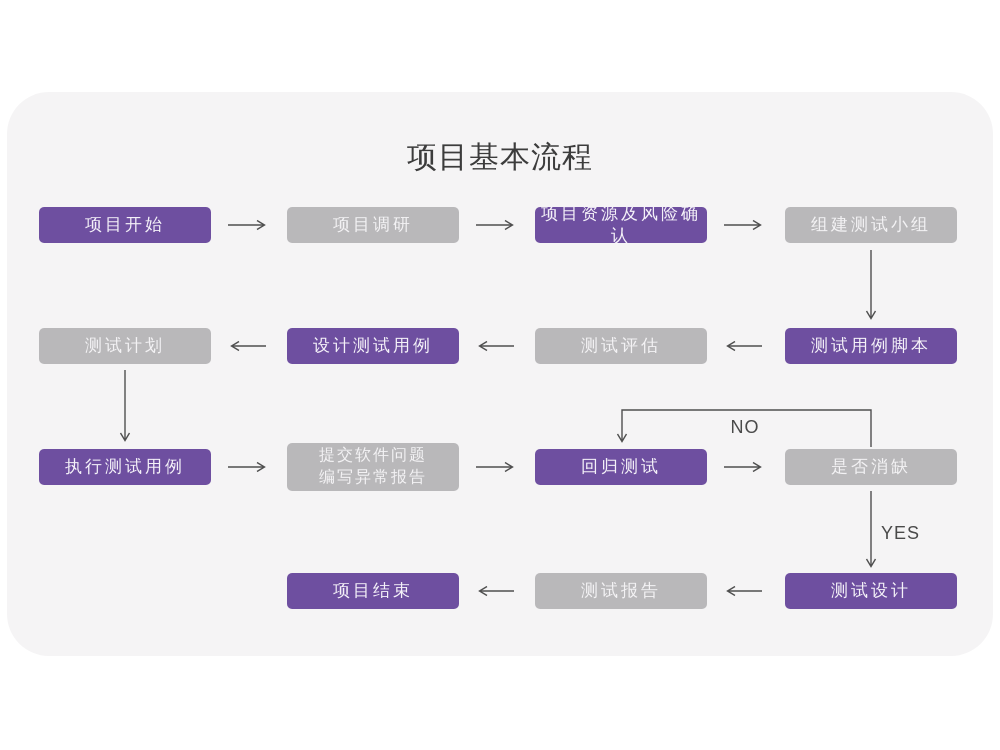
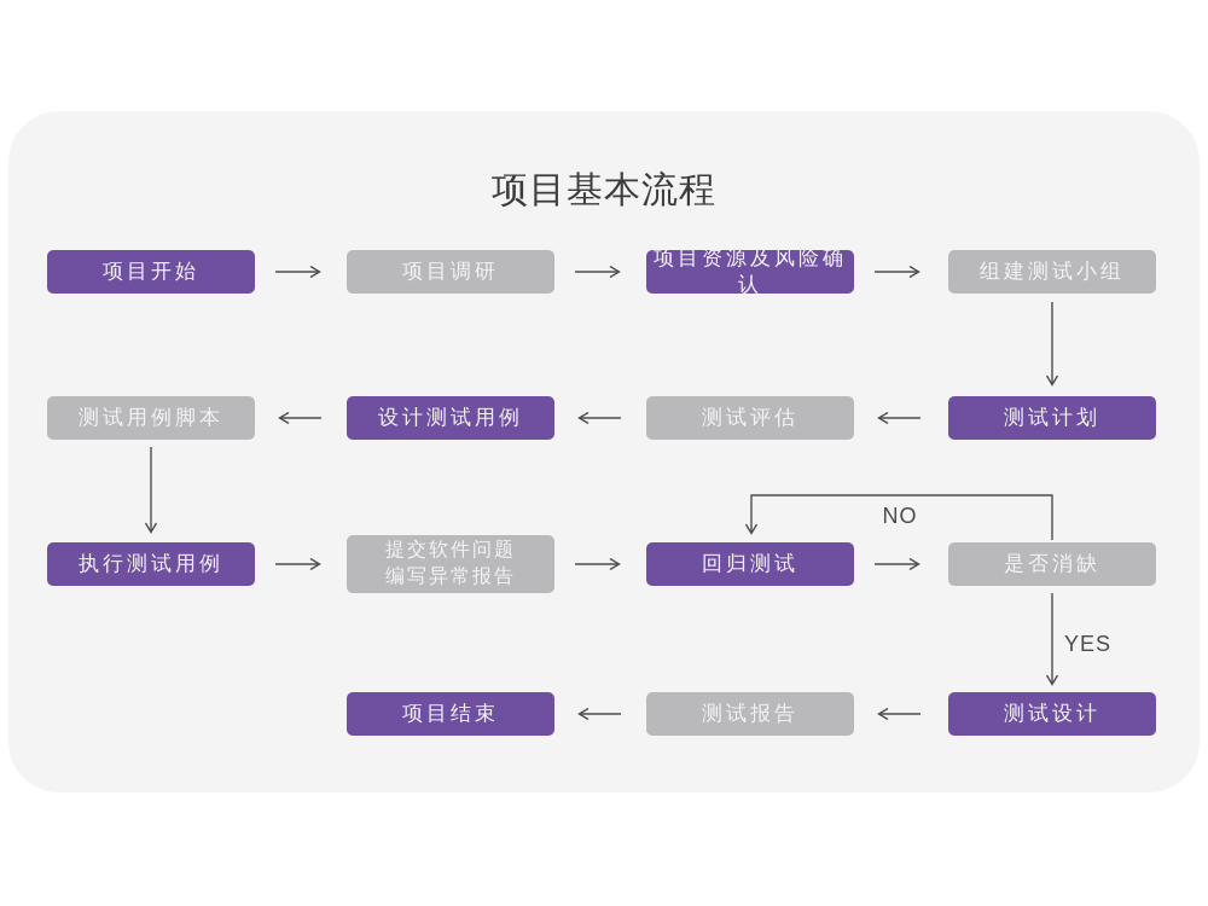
  项目基本流程
  项目开始
  项目调研
  项目资源及风险确认
  组建测试小组
- 测试用例脚本
+ 测试计划
  测试评估
  设计测试用例
- 测试计划
+ 测试用例脚本
  执行测试用例
  提交软件问题
  编写异常报告
  回归测试
  是否消缺
  测试设计
  测试报告
  项目结束
  NO
  YES
